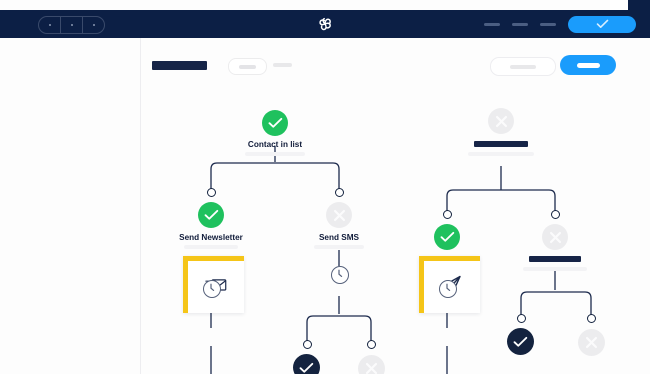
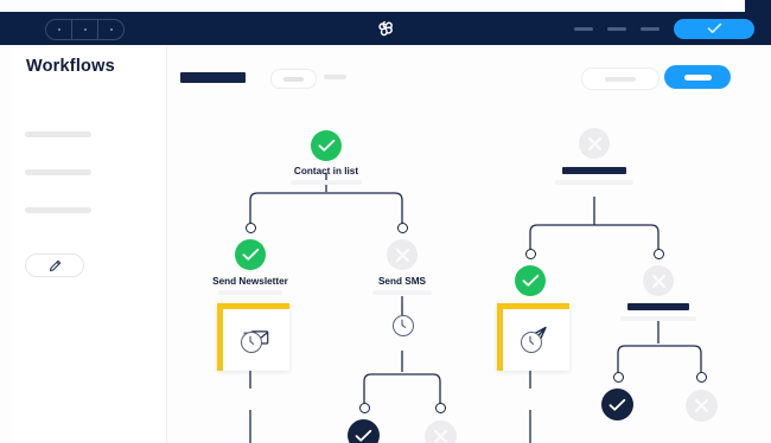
+ Workflows
  Contact in list
  Send Newsletter
  Send SMS
